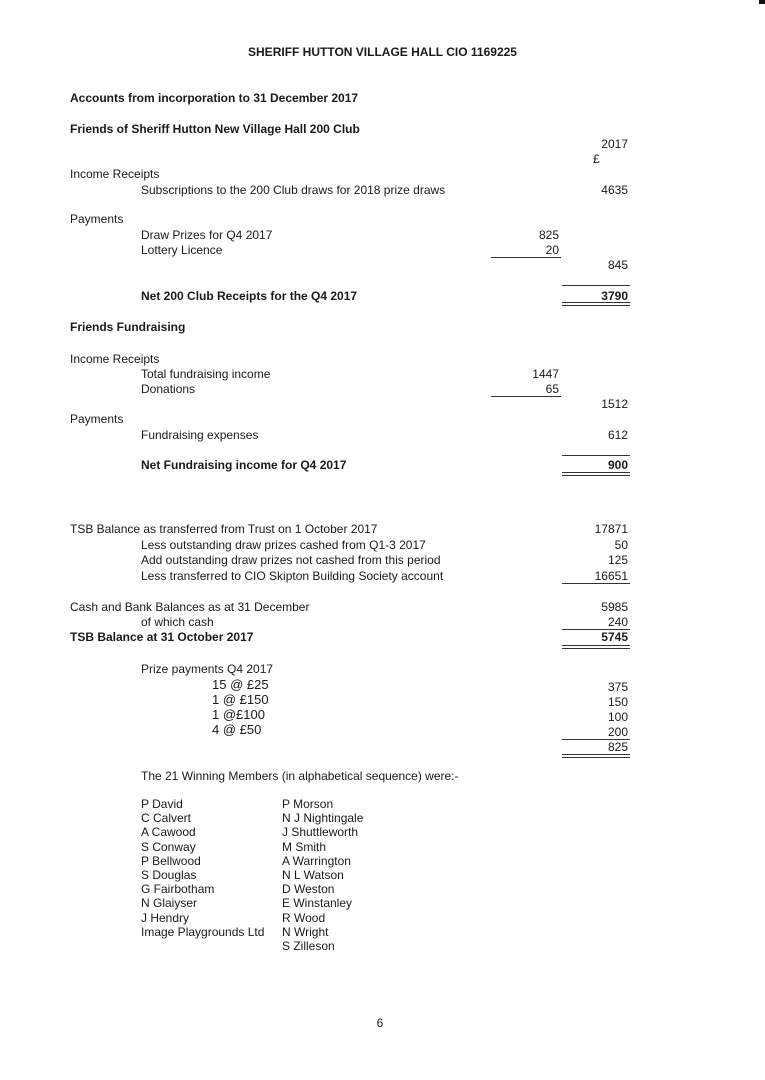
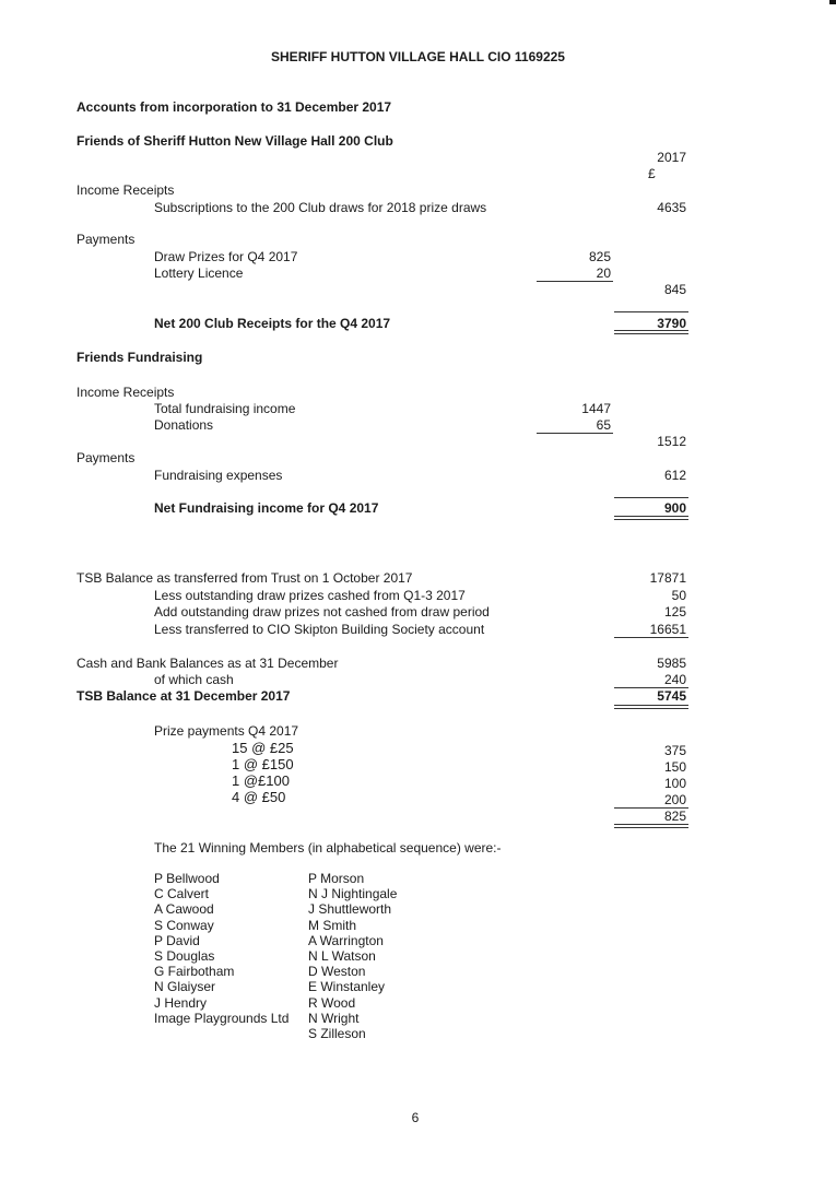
  SHERIFF HUTTON VILLAGE HALL CIO 1169225
  Accounts from incorporation to 31 December 2017
  Friends of Sheriff Hutton New Village Hall 200 Club
  2017
  £
  Income Receipts
  Subscriptions to the 200 Club draws for 2018 prize draws
  4635
  Payments
  Draw Prizes for Q4 2017
  825
  Lottery Licence
  20
  845
  Net 200 Club Receipts for the Q4 2017
  3790
  Friends Fundraising
  Income Receipts
  Total fundraising income
  1447
  Donations
  65
  1512
  Payments
  Fundraising expenses
  612
  Net Fundraising income for Q4 2017
  900
  TSB Balance as transferred from Trust on 1 October 2017
  17871
  Less outstanding draw prizes cashed from Q1-3 2017
  50
- Add outstanding draw prizes not cashed from this period
+ Add outstanding draw prizes not cashed from draw period
  125
  Less transferred to CIO Skipton Building Society account
  16651
  Cash and Bank Balances as at 31 December
  5985
  of which cash
  240
- TSB Balance at 31 October 2017
+ TSB Balance at 31 December 2017
  5745
  Prize payments Q4 2017
  15 @ £25
  375
  1 @ £150
  150
  1 @£100
  100
  4 @ £50
  200
  825
  The 21 Winning Members (in alphabetical sequence) were:-
- P David
+ P Bellwood
  C Calvert
  A Cawood
  S Conway
- P Bellwood
+ P David
  S Douglas
  G Fairbotham
  N Glaiyser
  J Hendry
  Image Playgrounds Ltd
  P Morson
  N J Nightingale
  J Shuttleworth
  M Smith
  A Warrington
  N L Watson
  D Weston
  E Winstanley
  R Wood
  N Wright
  S Zilleson
  6
